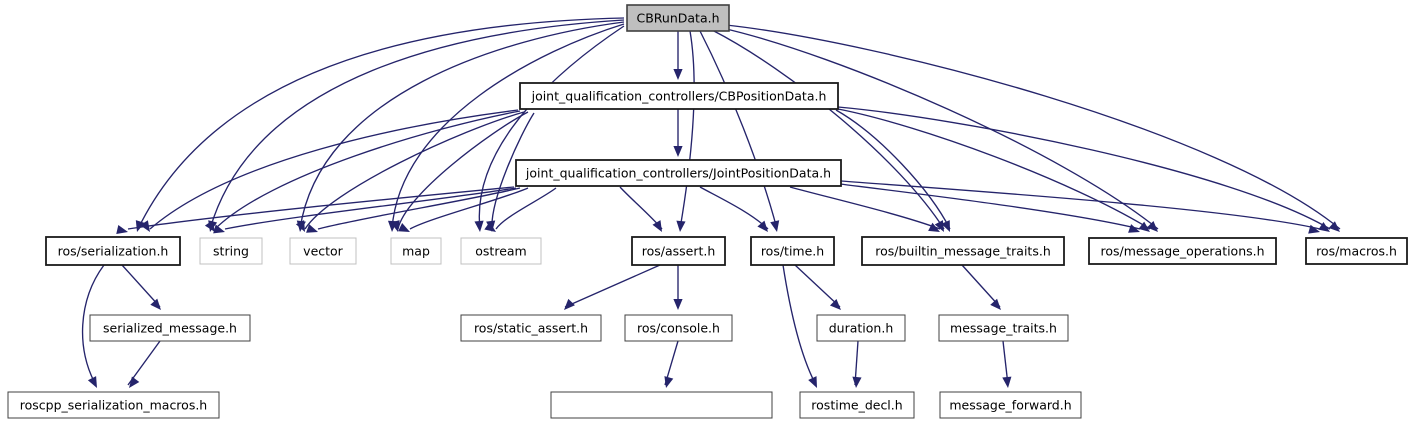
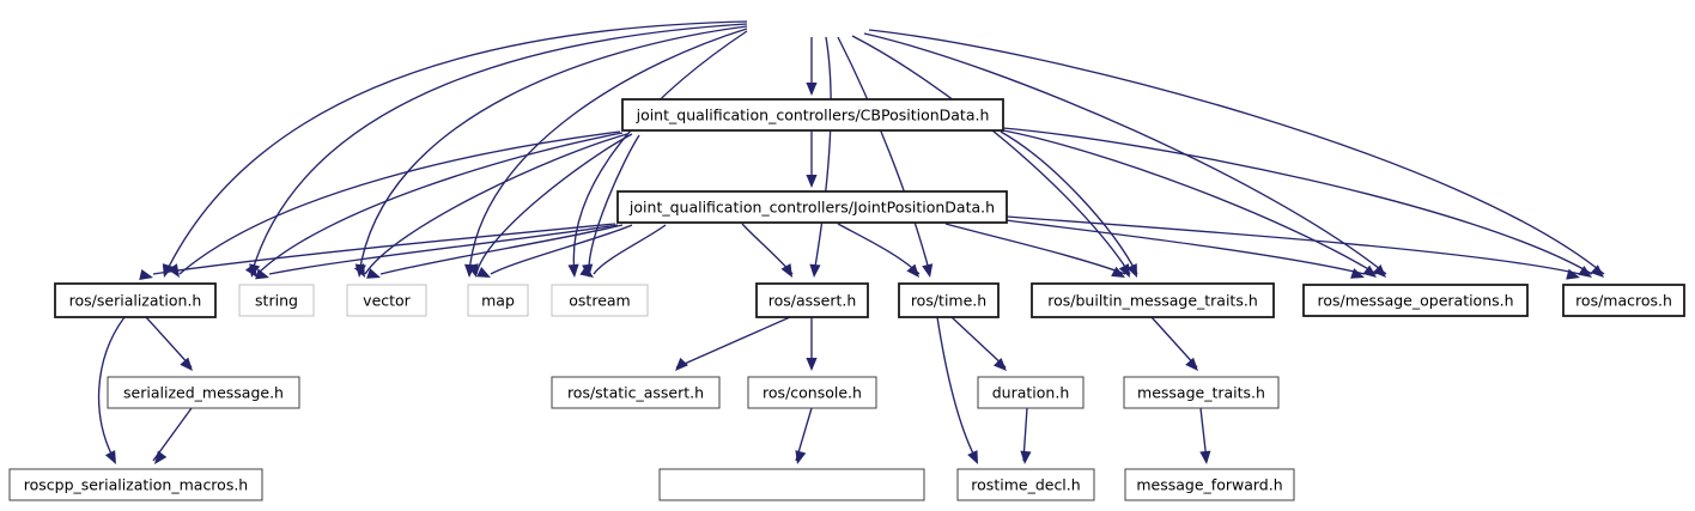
- CBRunData.h
  joint_qualification_controllers/CBPositionData.h
  joint_qualification_controllers/JointPositionData.h
  ros/serialization.h
  string
  vector
  map
  ostream
  ros/assert.h
  ros/time.h
  ros/builtin_message_traits.h
  ros/message_operations.h
  ros/macros.h
  serialized_message.h
  ros/static_assert.h
  ros/console.h
  duration.h
  message_traits.h
  roscpp_serialization_macros.h
  rostime_decl.h
  message_forward.h
